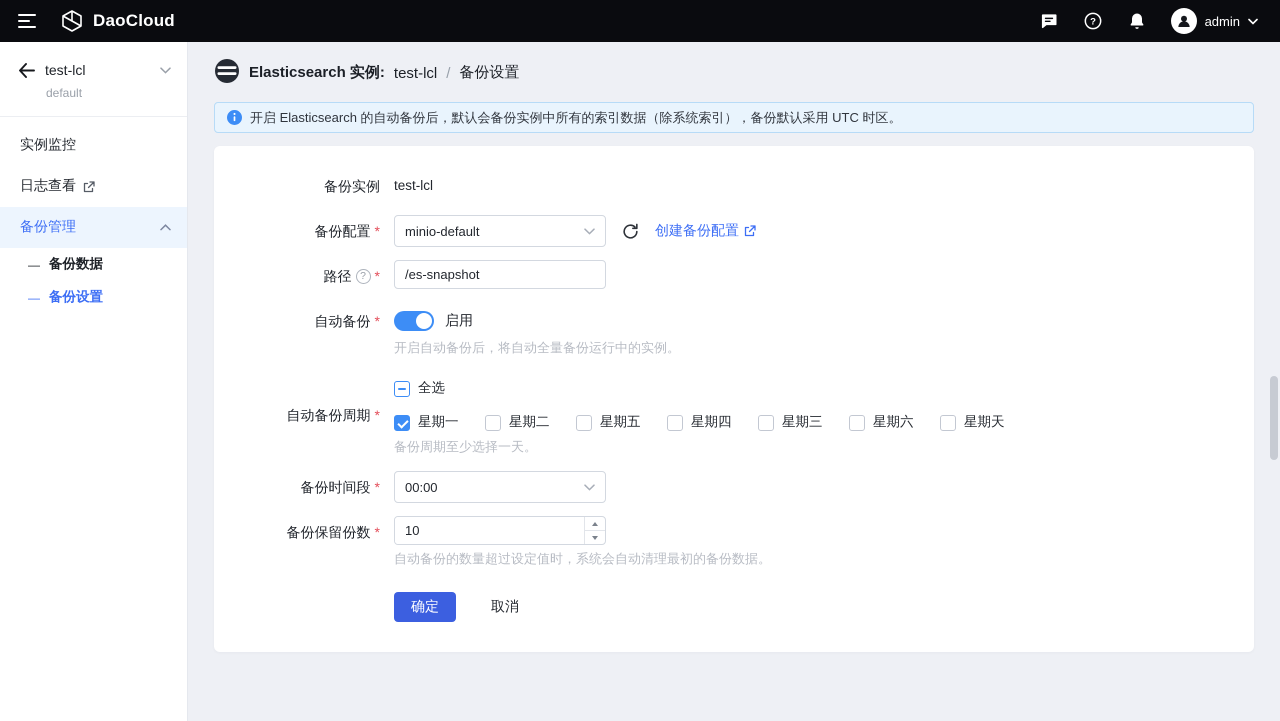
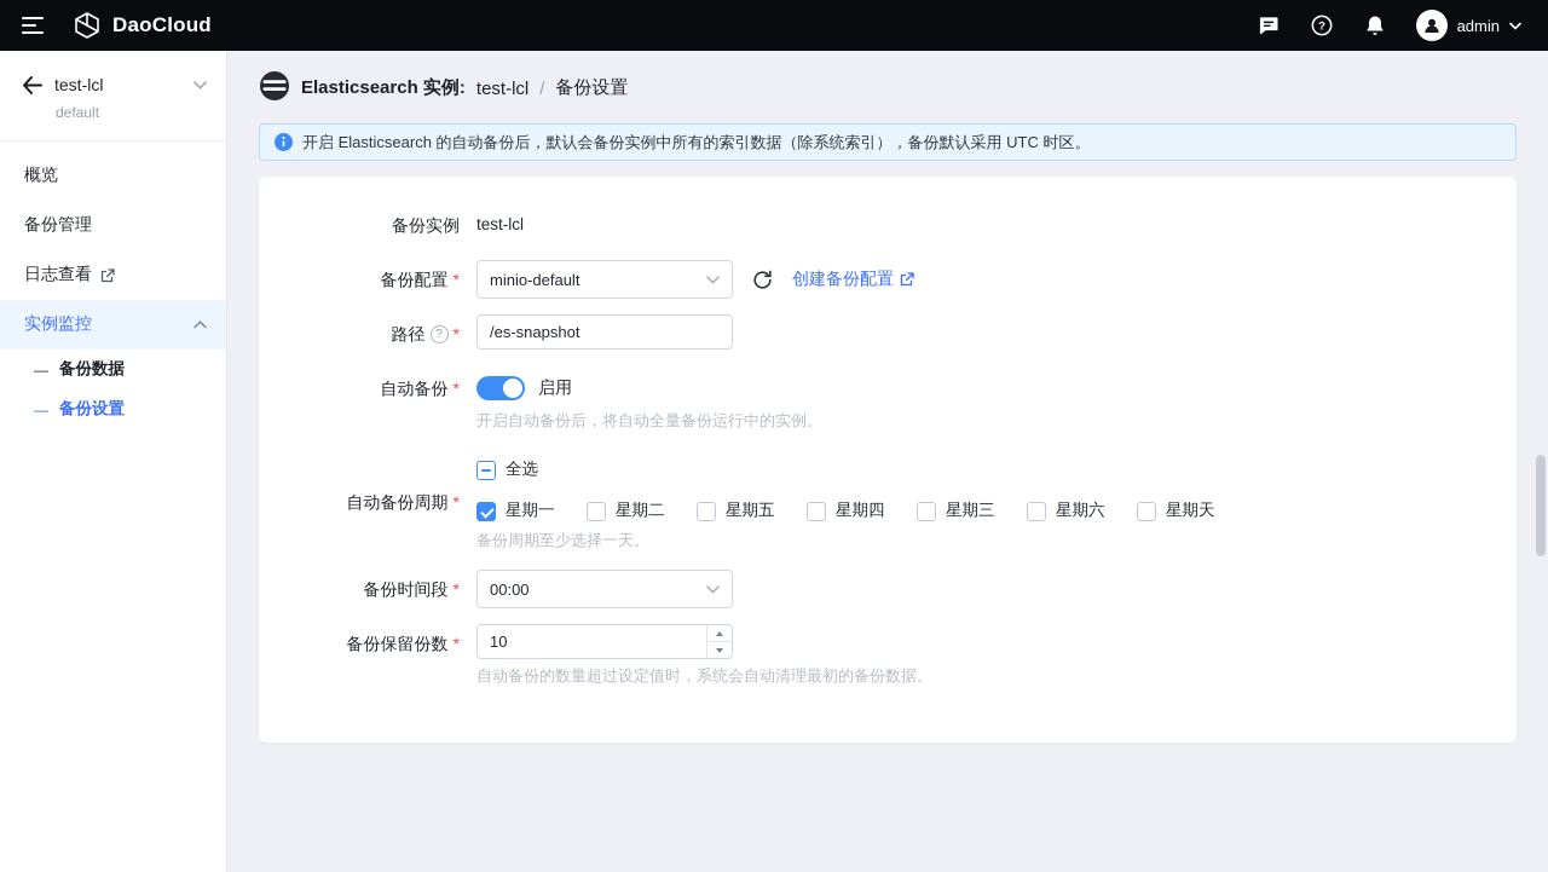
  DaoCloud
  ?
  admin
  test-lcl
  default
+ 概览
- 实例监控
+ 备份管理
  日志查看
- 备份管理
+ 实例监控
  备份数据
  备份设置
  Elasticsearch 实例:
  test-lcl
  /
  备份设置
  开启 Elasticsearch 的自动备份后，默认会备份实例中所有的索引数据（除系统索引），备份默认采用 UTC 时区。
  备份实例
  test-lcl
  备份配置
  minio-default
  创建备份配置
  路径
  /es-snapshot
  自动备份
  启用
  开启自动备份后，将自动全量备份运行中的实例。
  自动备份周期
  全选
  星期一
  星期二
  星期五
  星期四
  星期三
  星期六
  星期天
  备份周期至少选择一天。
  备份时间段
  00:00
  备份保留份数
  10
  自动备份的数量超过设定值时，系统会自动清理最初的备份数据。
- 确定
- 取消
